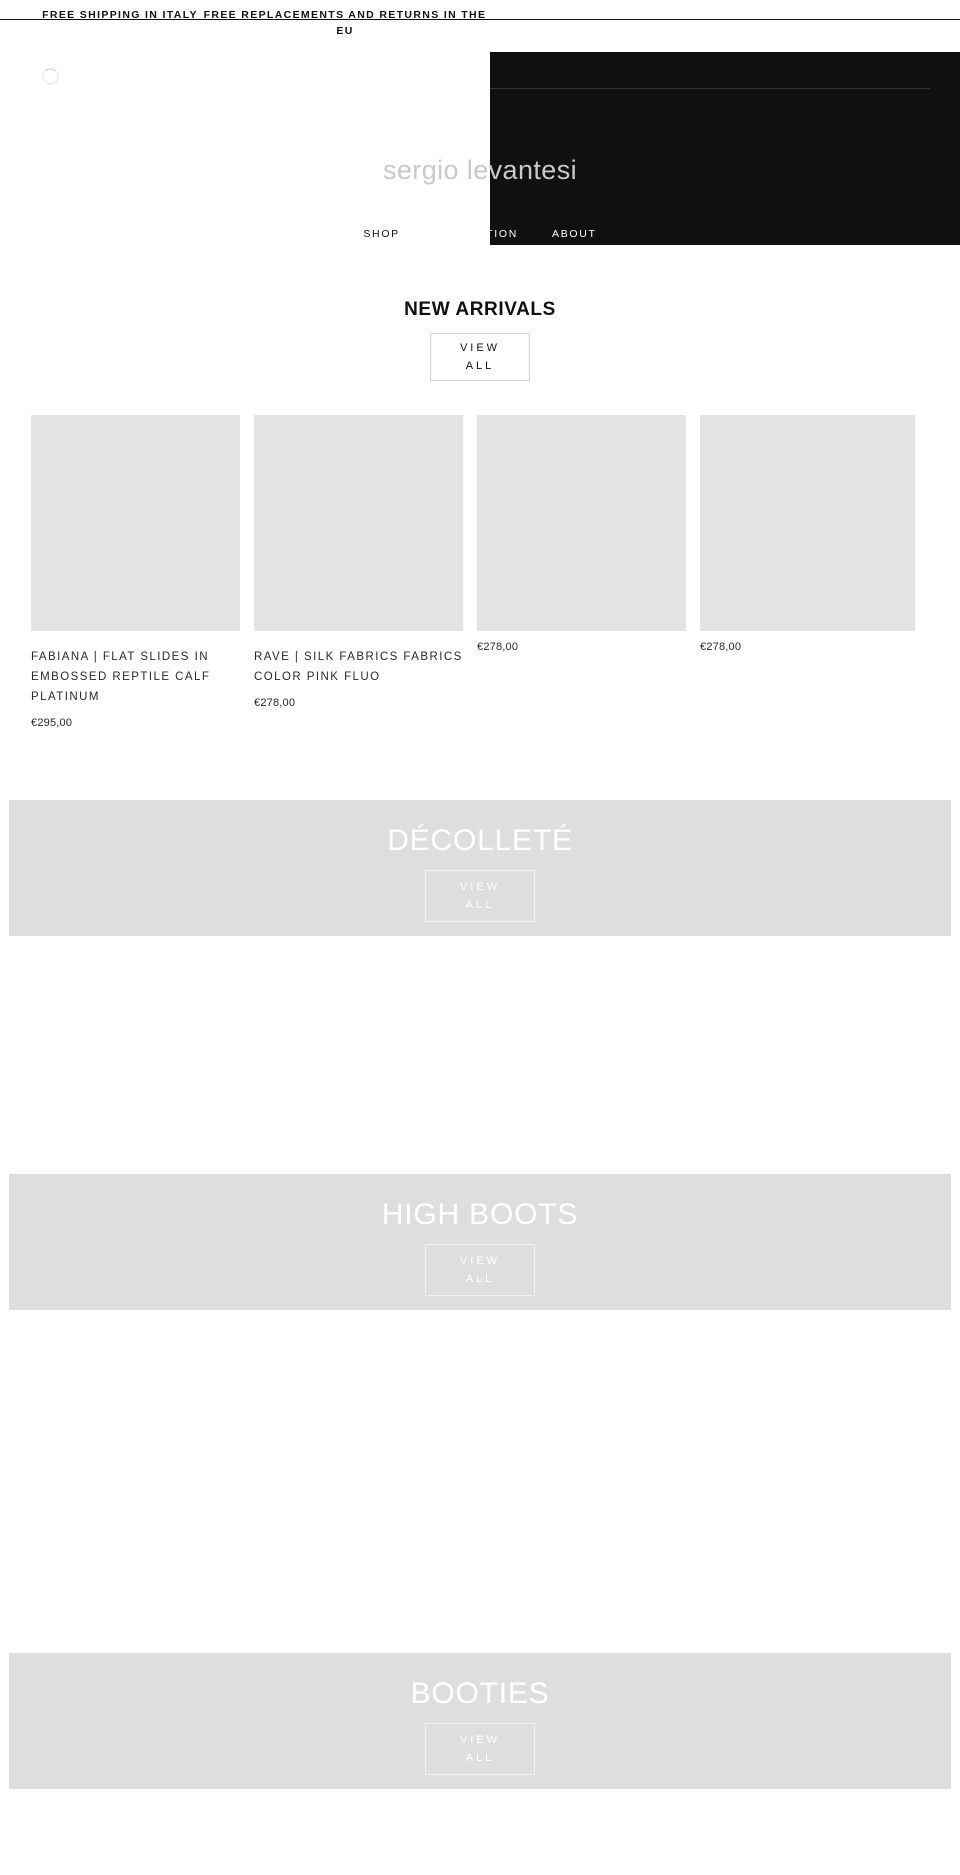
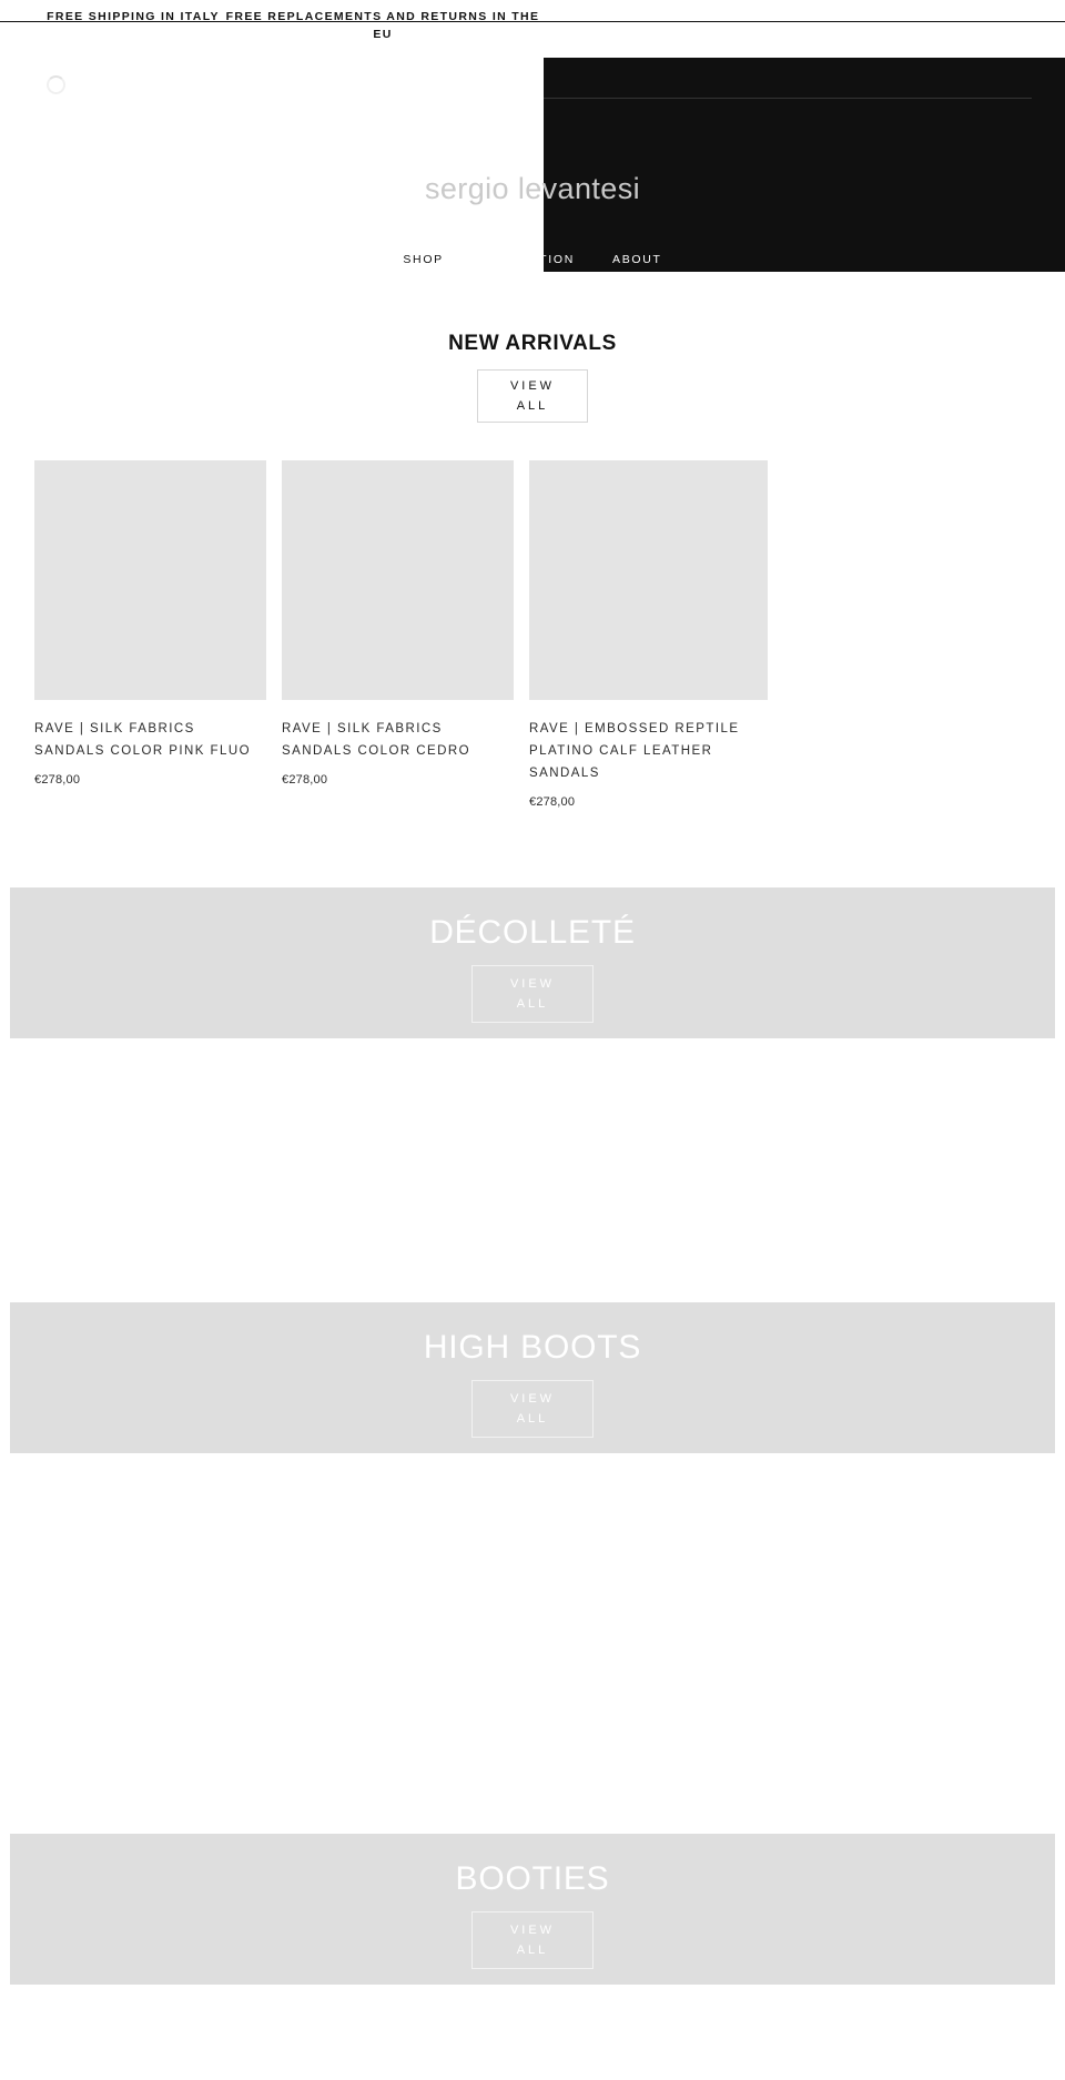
  FREE SHIPPING IN ITALY
  FREE REPLACEMENTS AND RETURNS IN THE EU
  sergio levantesi
  SHOP
  COLLECTION
  ABOUT
  NEW ARRIVALS
  VIEW
  ALL
- FABIANA | FLAT SLIDES IN EMBOSSED REPTILE CALF PLATINUM
- €295,00
- RAVE | SILK FABRICS FABRICS COLOR PINK FLUO
+ RAVE | SILK FABRICS SANDALS COLOR PINK FLUO
  €278,00
+ RAVE | SILK FABRICS SANDALS COLOR CEDRO
  €278,00
+ RAVE | EMBOSSED REPTILE PLATINO CALF LEATHER SANDALS
  €278,00
  DÉCOLLETÉ
  VIEW
  ALL
  HIGH BOOTS
  VIEW
  ALL
  BOOTIES
  VIEW
  ALL
